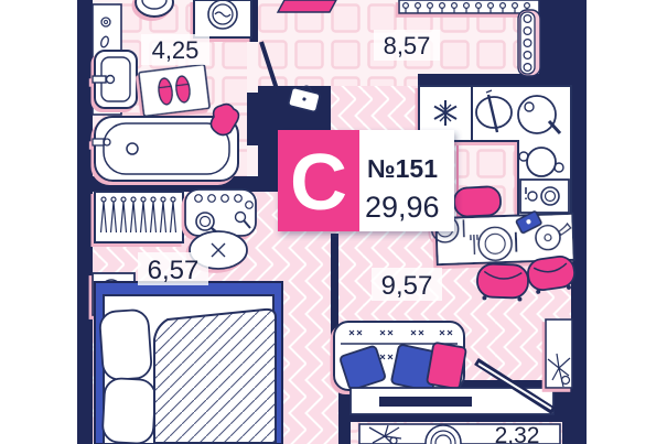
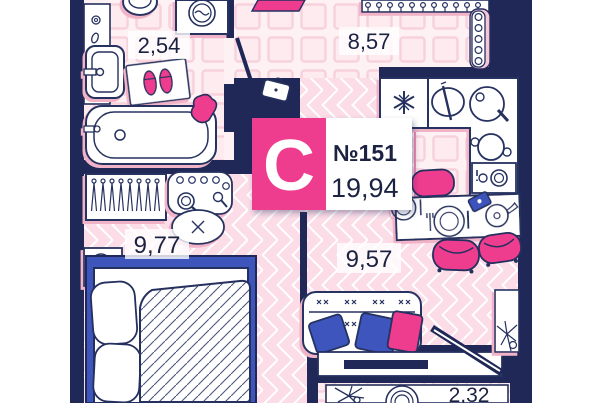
- 4,25
+ 2,54
  8,57
- 6,57
+ 9,77
  9,57
  2,32
  С
  №151
- 29,96
+ 19,94
